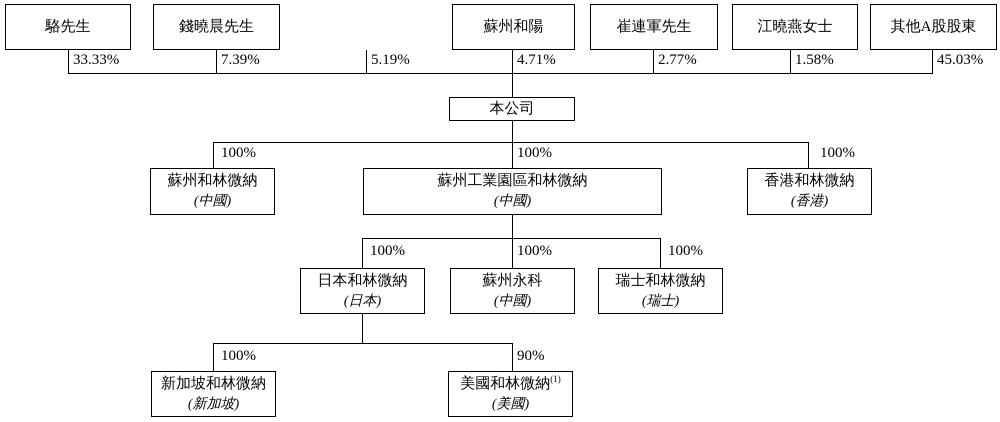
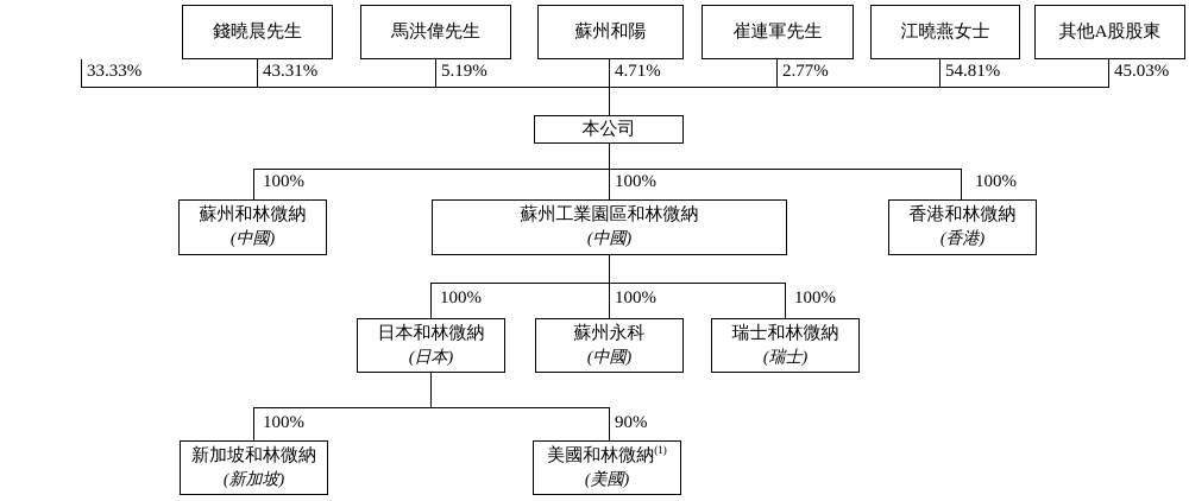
- 駱先生
  錢曉晨先生
+ 馬洪偉先生
  蘇州和陽
  崔連軍先生
  江曉燕女士
  其他A股股東
  33.33%
- 7.39%
+ 43.31%
  5.19%
  4.71%
  2.77%
- 1.58%
+ 54.81%
  45.03%
  本公司
  100%
  100%
  100%
  蘇州和林微納
  (中國)
  蘇州工業園區和林微納
  (中國)
  香港和林微納
  (香港)
  100%
  100%
  100%
  日本和林微納
  (日本)
  蘇州永科
  (中國)
  瑞士和林微納
  (瑞士)
  100%
  90%
  新加坡和林微納
  (新加坡)
  美國和林微納(1)
  (美國)
